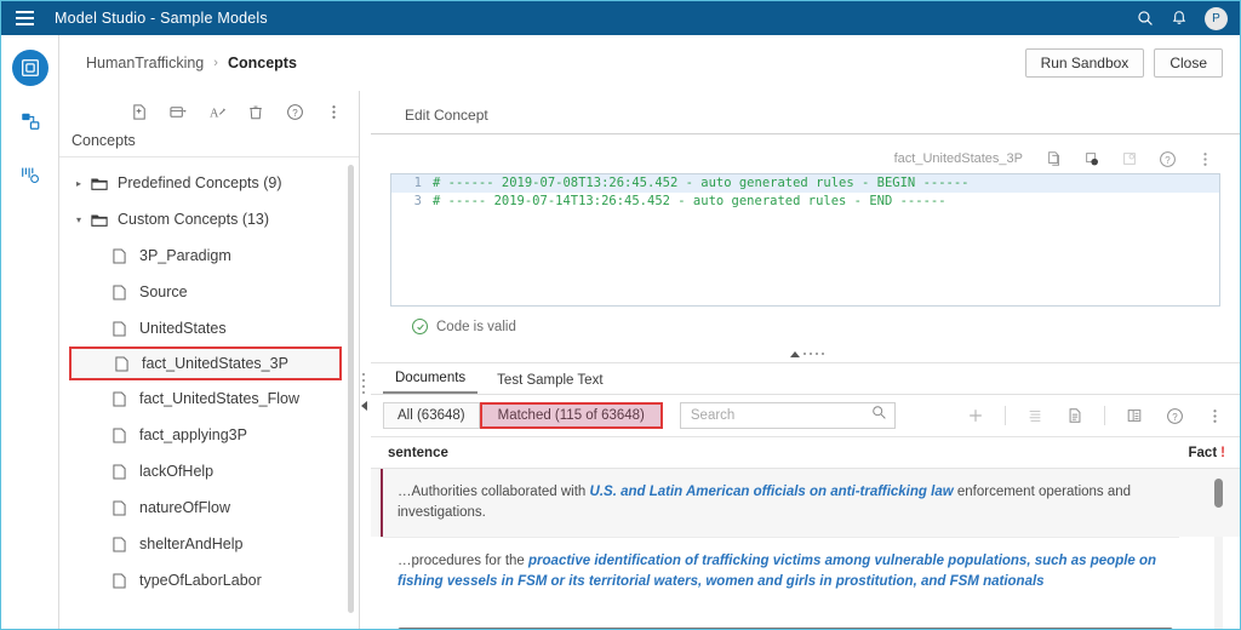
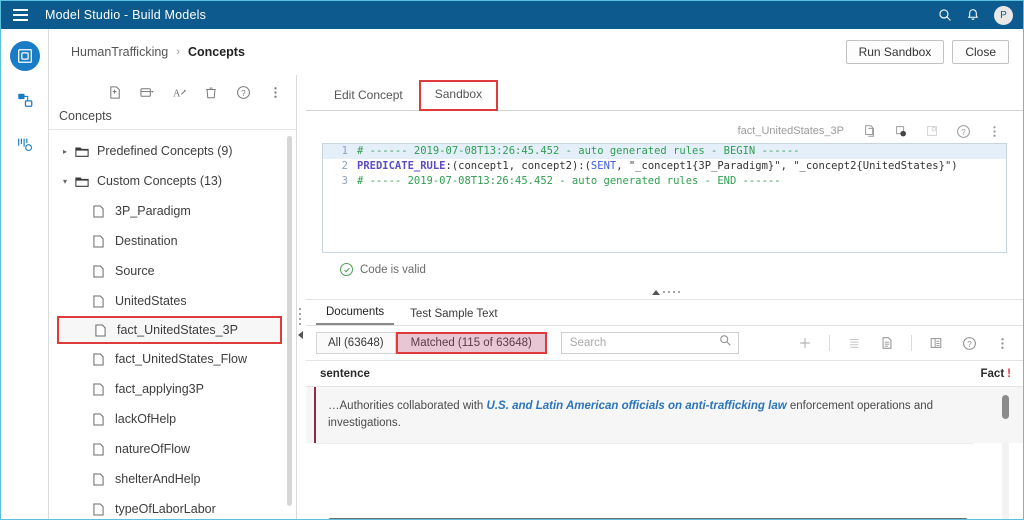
- Model Studio - Sample Models
+ Model Studio - Build Models
  P
  HumanTrafficking
  ›
  Concepts
  Run Sandbox
  Close
  A
  ?
  Concepts
  ▸
  Predefined Concepts (9)
  ▾
  Custom Concepts (13)
  3P_Paradigm
+ Destination
  Source
  UnitedStates
  fact_UnitedStates_3P
  fact_UnitedStates_Flow
  fact_applying3P
  lackOfHelp
  natureOfFlow
  shelterAndHelp
  typeOfLaborLabor
  Edit Concept
+ Sandbox
  fact_UnitedStates_3P
  ?
  1
  # ------ 2019-07-08T13:26:45.452 - auto generated rules - BEGIN ------
+ 2
+ PREDICATE_RULE:(concept1, concept2):(SENT, "_concept1{3P_Paradigm}", "_concept2{UnitedStates}")
  3
- # ----- 2019-07-14T13:26:45.452 - auto generated rules - END ------
+ # ----- 2019-07-08T13:26:45.452 - auto generated rules - END ------
  Code is valid
  Documents
  Test Sample Text
  All (63648)
  Matched (115 of 63648)
  Search
  ?
  sentence
  Fact
  !
  …Authorities collaborated with U.S. and Latin American officials on anti-trafficking law enforcement operations and investigations.
- …procedures for the proactive identification of trafficking victims among vulnerable populations, such as people on fishing vessels in FSM or its territorial waters, women and girls in prostitution, and FSM nationals
